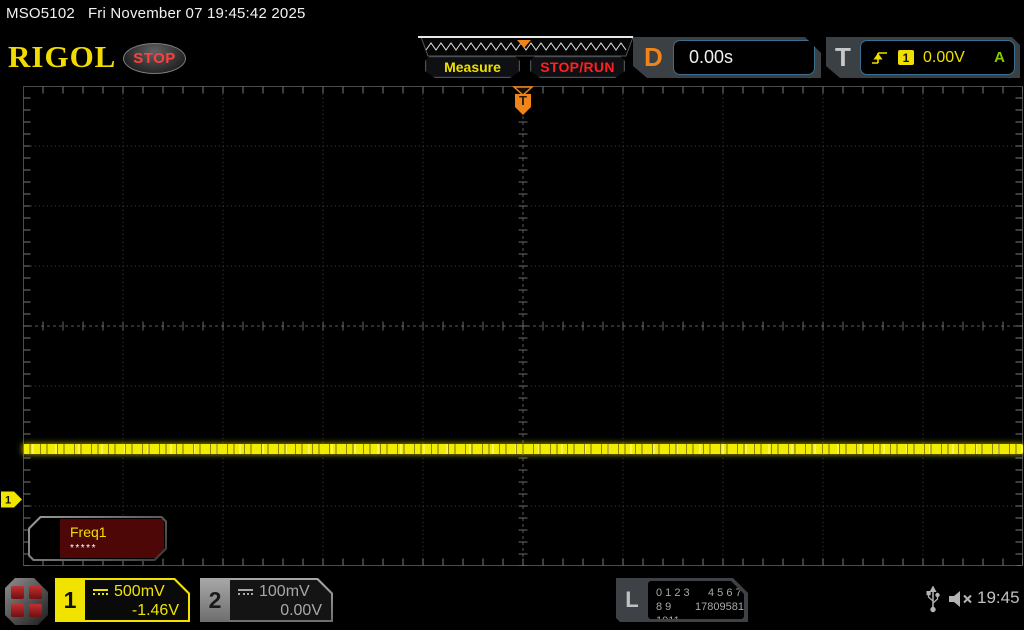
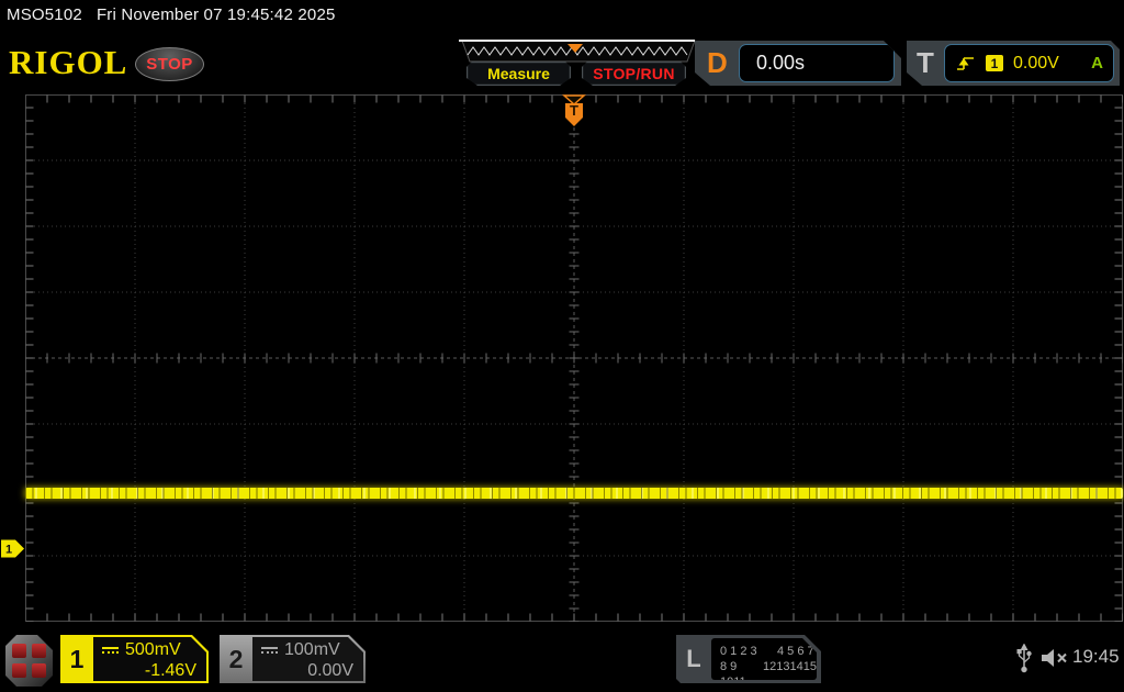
  MSO5102
  Fri November 07 19:45:42 2025
  RIGOL
  STOP
  Measure
  STOP/RUN
  D
  0.00s
  T
  1
  0.00V
  A
  T
  1
- Freq1
- *****
  1
  500mV
  -1.46V
  2
  100mV
  0.00V
  L
  0 1 2 3
  4 5 6 7
- 17809581
+ 12131415
  19:45
